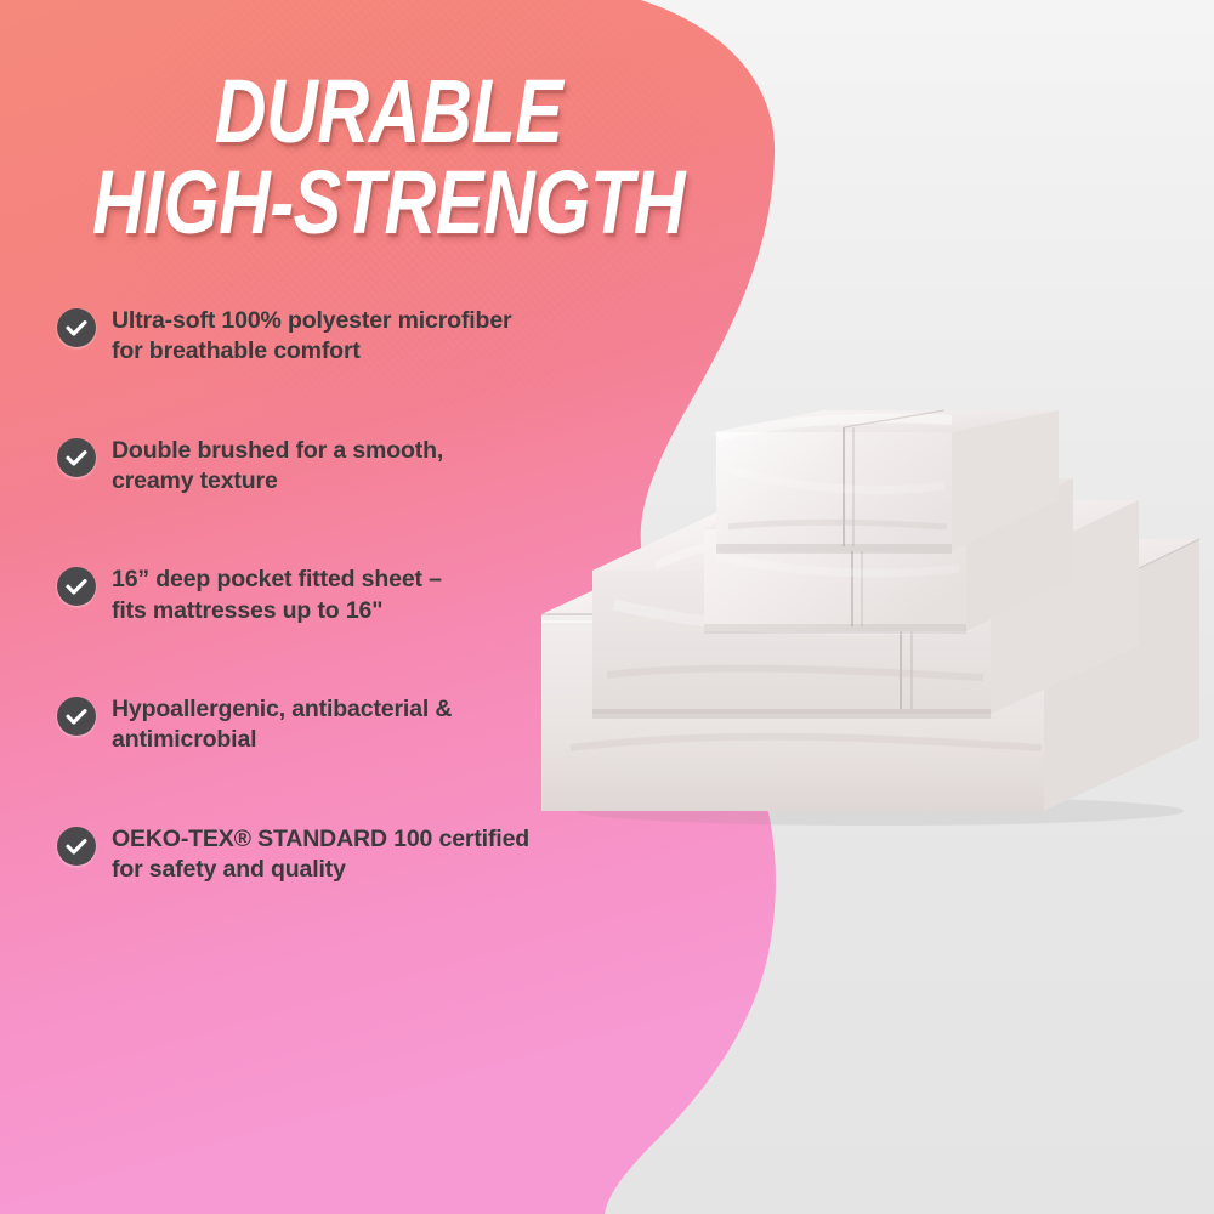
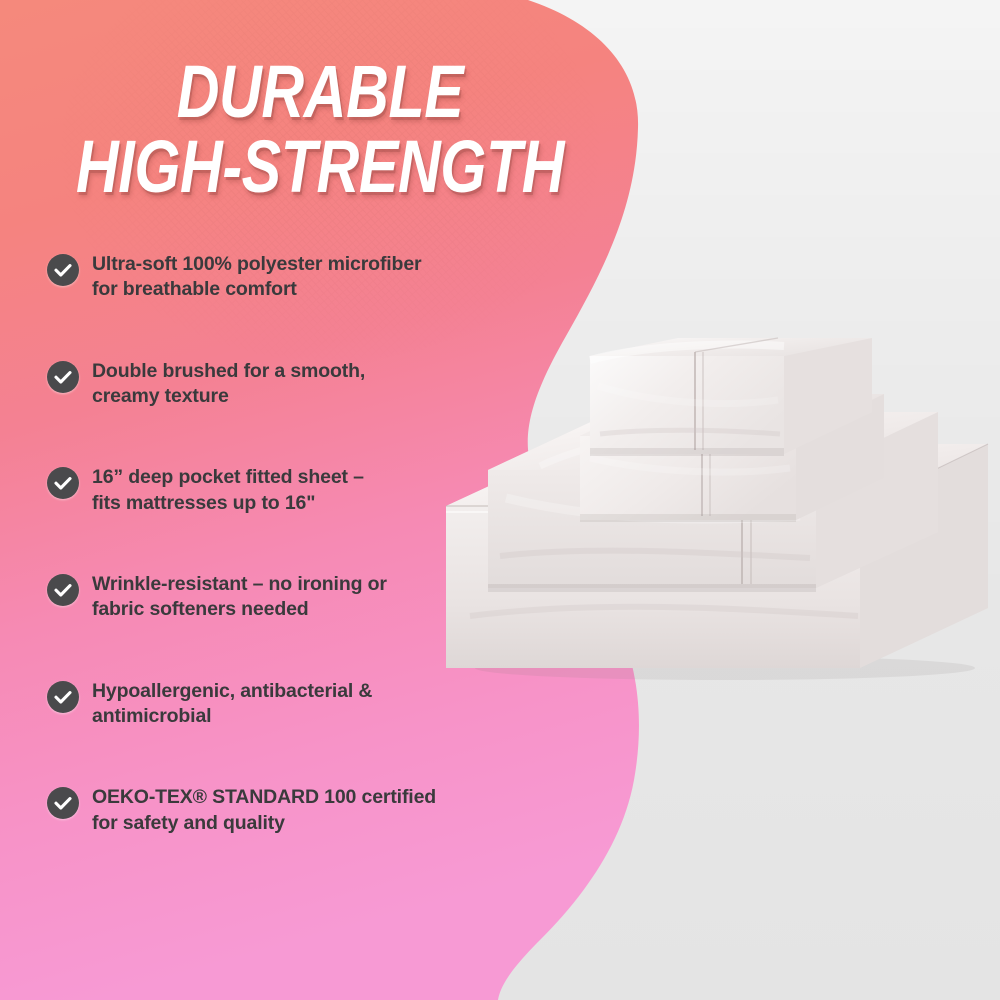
  DURABLE
  HIGH-STRENGTH
  Ultra-soft 100% polyester microfiber
  for breathable comfort
  Double brushed for a smooth,
  creamy texture
  16” deep pocket fitted sheet –
  fits mattresses up to 16"
+ Wrinkle-resistant – no ironing or
+ fabric softeners needed
  Hypoallergenic, antibacterial &
  antimicrobial
  OEKO-TEX® STANDARD 100 certified
  for safety and quality
